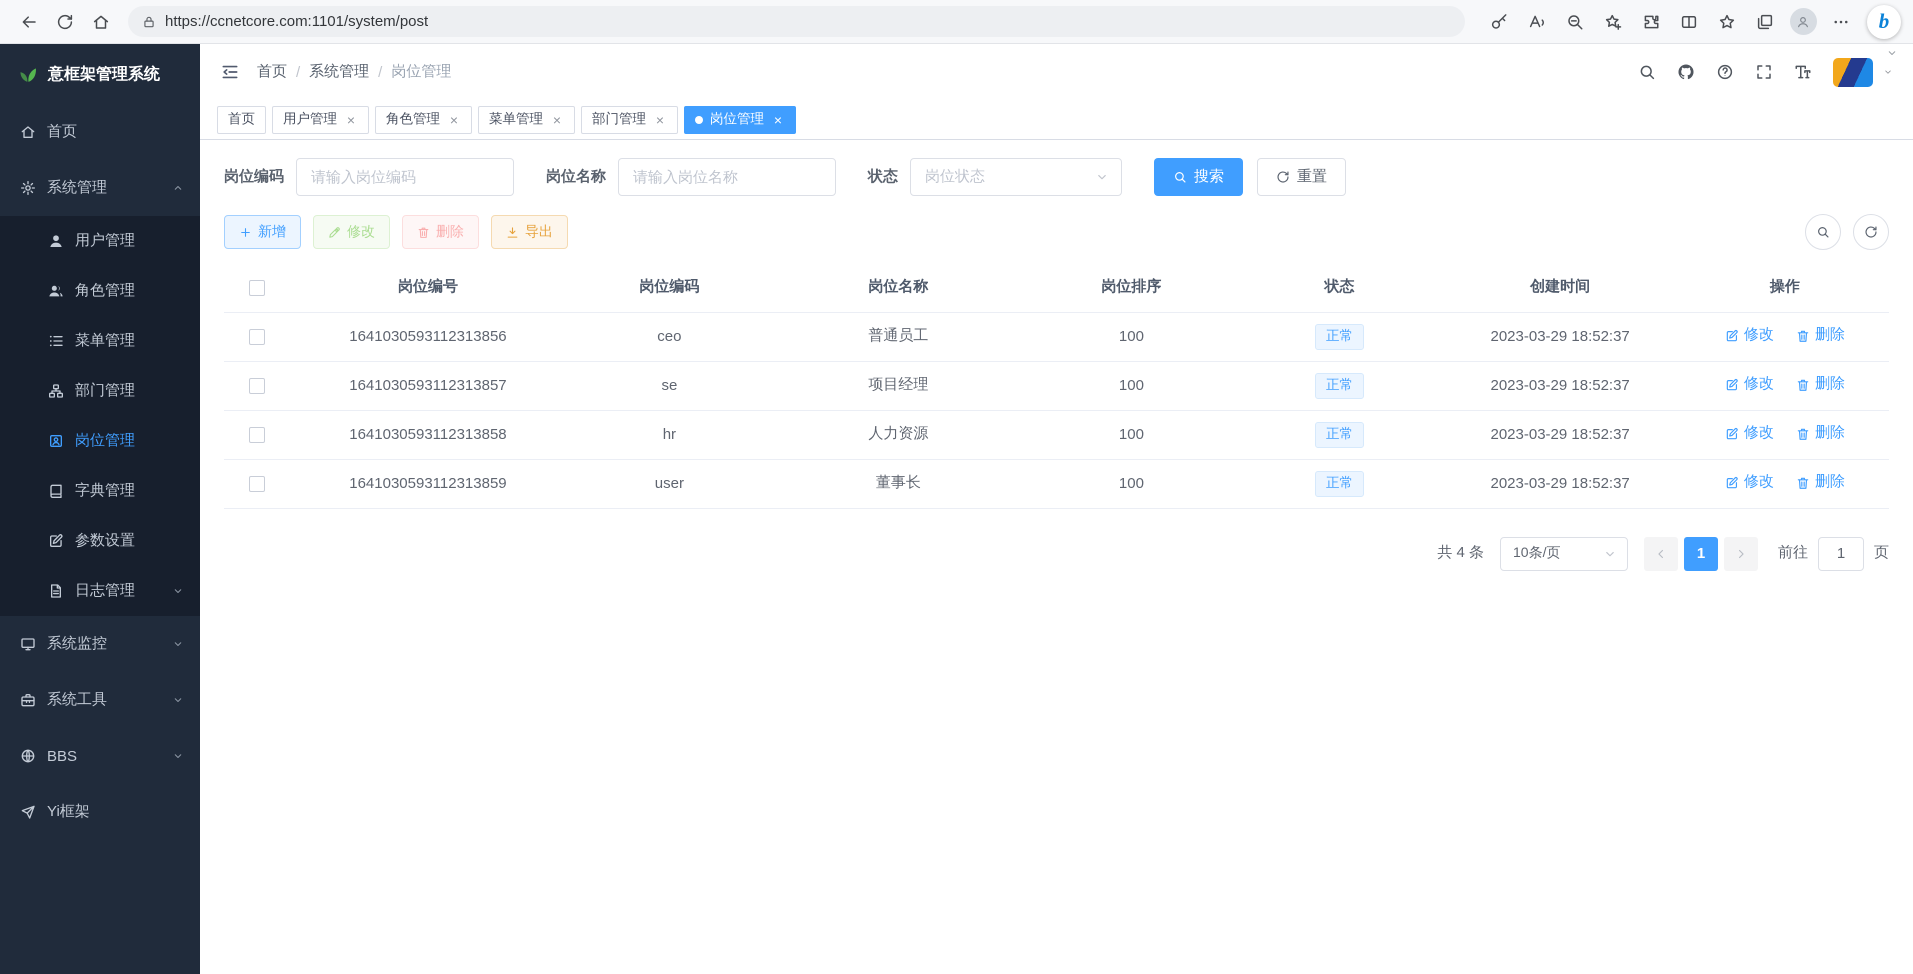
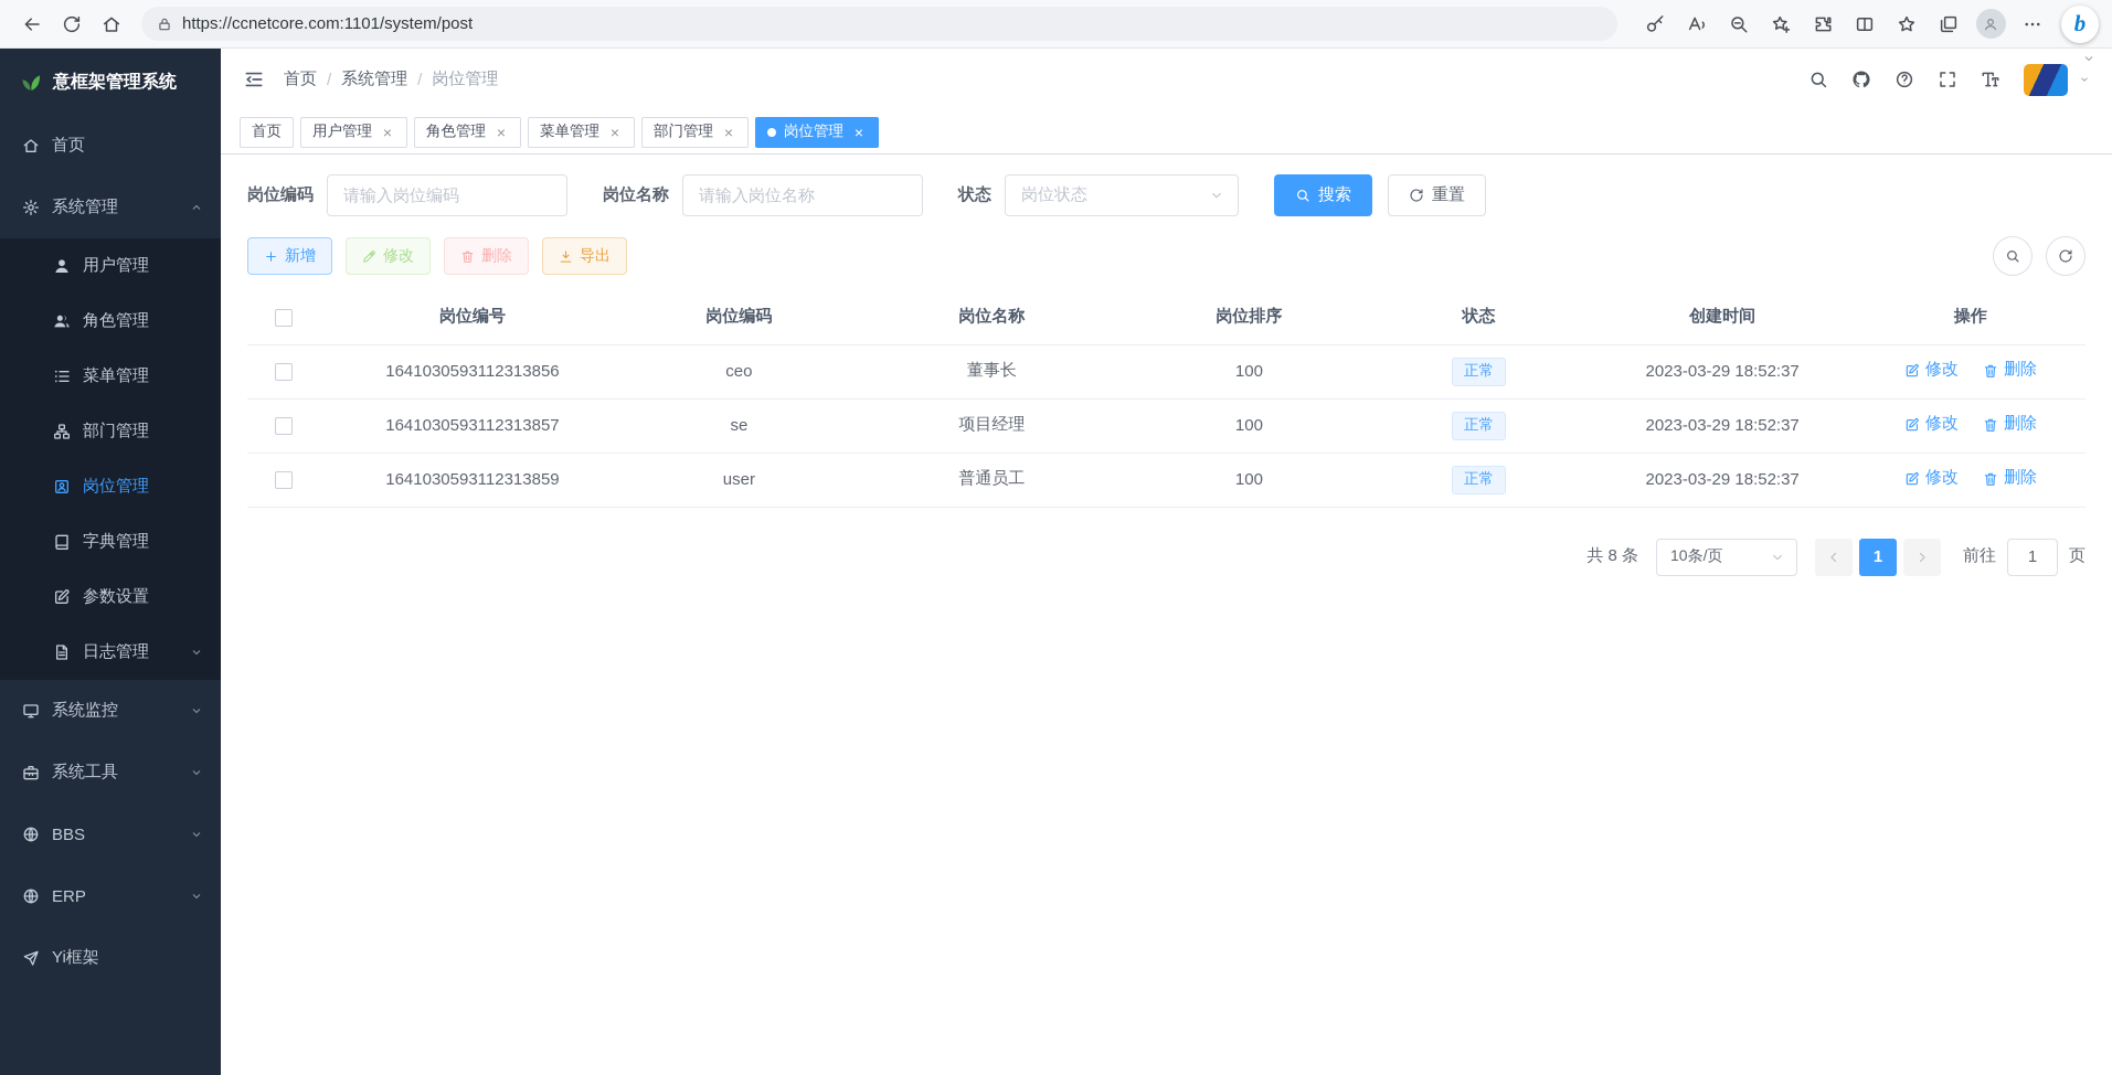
  https://ccnetcore.com:1101/system/post
  b
  意框架管理系统
  首页
  系统管理
  用户管理
  角色管理
  菜单管理
  部门管理
  岗位管理
  字典管理
  参数设置
  日志管理
  系统监控
  系统工具
  BBS
+ ERP
  Yi框架
  首页
  系统管理
  岗位管理
  首页
  用户管理
  角色管理
  菜单管理
  部门管理
  岗位管理
  岗位编码
  请输入岗位编码
  岗位名称
  请输入岗位名称
  状态
  岗位状态
  搜索
  重置
  新增
  修改
  删除
  导出
  	岗位编号	岗位编码	岗位名称	岗位排序	状态	创建时间	操作
- 	1641030593112313856	ceo	普通员工	100	正常	2023-03-29 18:52:37	修改 删除
+ 	1641030593112313856	ceo	董事长	100	正常	2023-03-29 18:52:37	修改 删除
  	1641030593112313857	se	项目经理	100	正常	2023-03-29 18:52:37	修改 删除
- 	1641030593112313858	hr	人力资源	100	正常	2023-03-29 18:52:37	修改 删除
- 	1641030593112313859	user	董事长	100	正常	2023-03-29 18:52:37	修改 删除
+ 	1641030593112313859	user	普通员工	100	正常	2023-03-29 18:52:37	修改 删除
- 共 4 条
+ 共 8 条
  10条/页
  1
  前往
  1
  页
